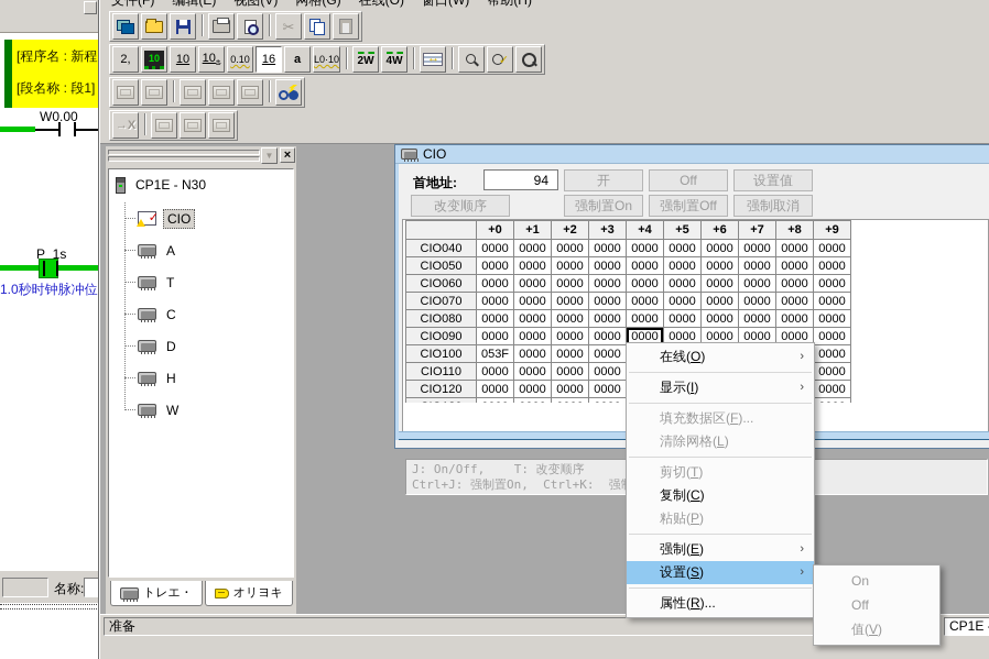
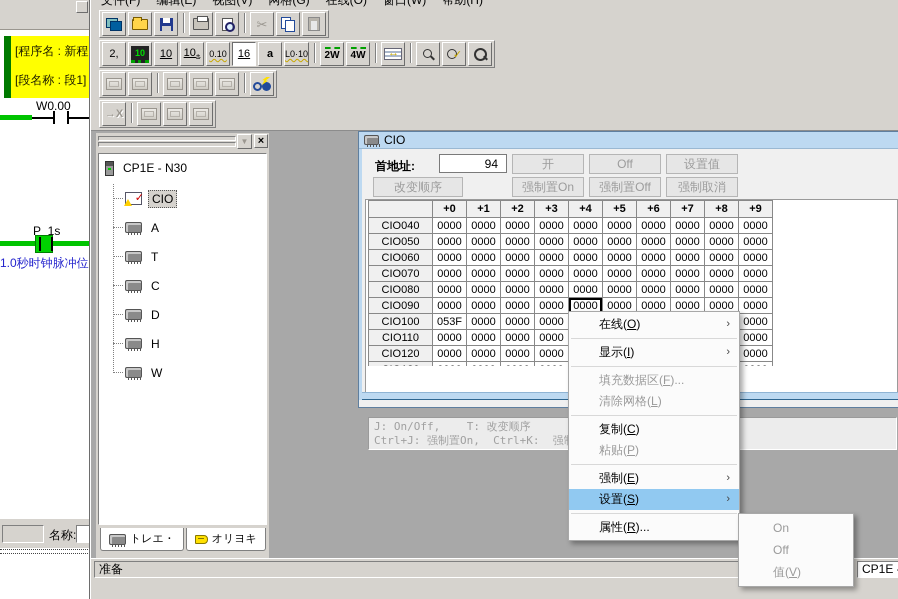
  [程序名 : 新程
  [段名称 : 段1]
  W0.00
  P_1s
  1.0秒时钟脉冲位
  名称:
  文件(F) 编辑(E) 视图(V) 网格(G) 在线(O) 窗口(W) 帮助(H)
  ✂
  2,
  10
  10
  10
  0.10
  16
  a
  L0·10
  2W
  4W
  →X
  ▼
  ×
  CP1E - N30
  CIO
  A
  T
  C
  D
  H
  W
  トレエ・
  オリヨキ
  CIO
  首地址:
  94
  开
  Off
  设置值
  改变顺序
  强制置On
  强制置Off
  强制取消
  	+0	+1	+2	+3	+4	+5	+6	+7	+8	+9
  CIO040	0000	0000	0000	0000	0000	0000	0000	0000	0000	0000
  CIO050	0000	0000	0000	0000	0000	0000	0000	0000	0000	0000
  CIO060	0000	0000	0000	0000	0000	0000	0000	0000	0000	0000
  CIO070	0000	0000	0000	0000	0000	0000	0000	0000	0000	0000
  CIO080	0000	0000	0000	0000	0000	0000	0000	0000	0000	0000
  CIO090	0000	0000	0000	0000	0000	0000	0000	0000	0000	0000
  J: On/Off, T: 改变顺序
  Ctrl+J: 强制置On, Ctrl+K: 强
  在线(O)
  ›
  显示(I)
  ›
  填充数据区(F)...
  清除网格(L)
- 剪切(T)
  复制(C)
  粘贴(P)
  强制(E)
  ›
  设置(S)
  ›
  属性(R)...
  On
  Off
  值(V)
  准备
  CP1E
